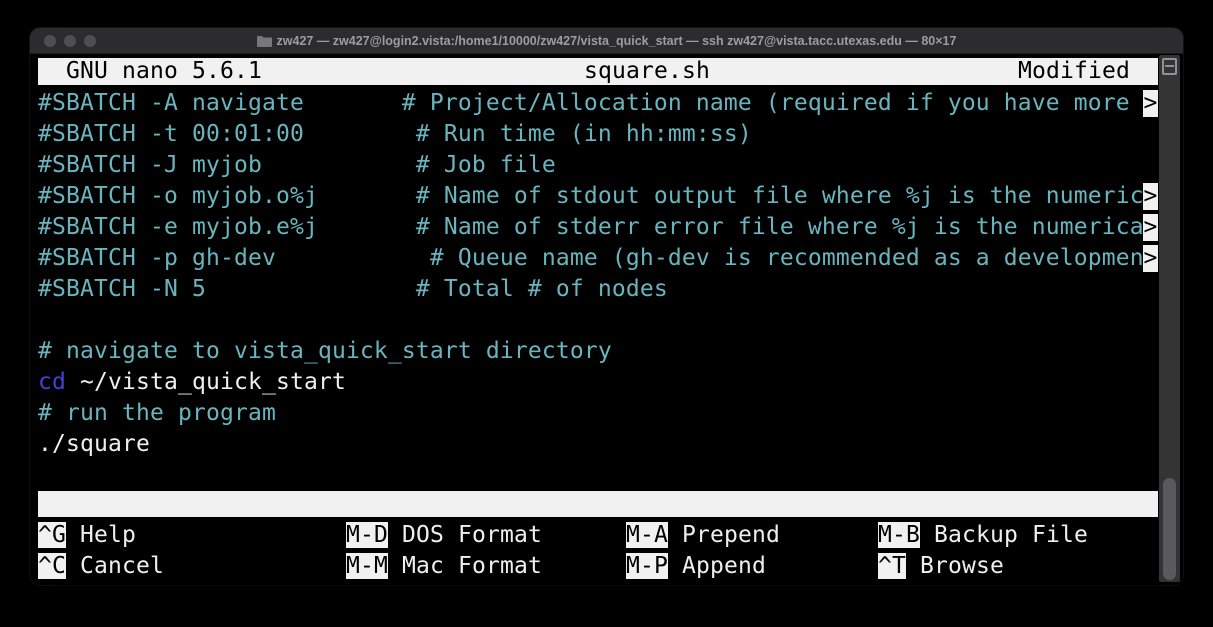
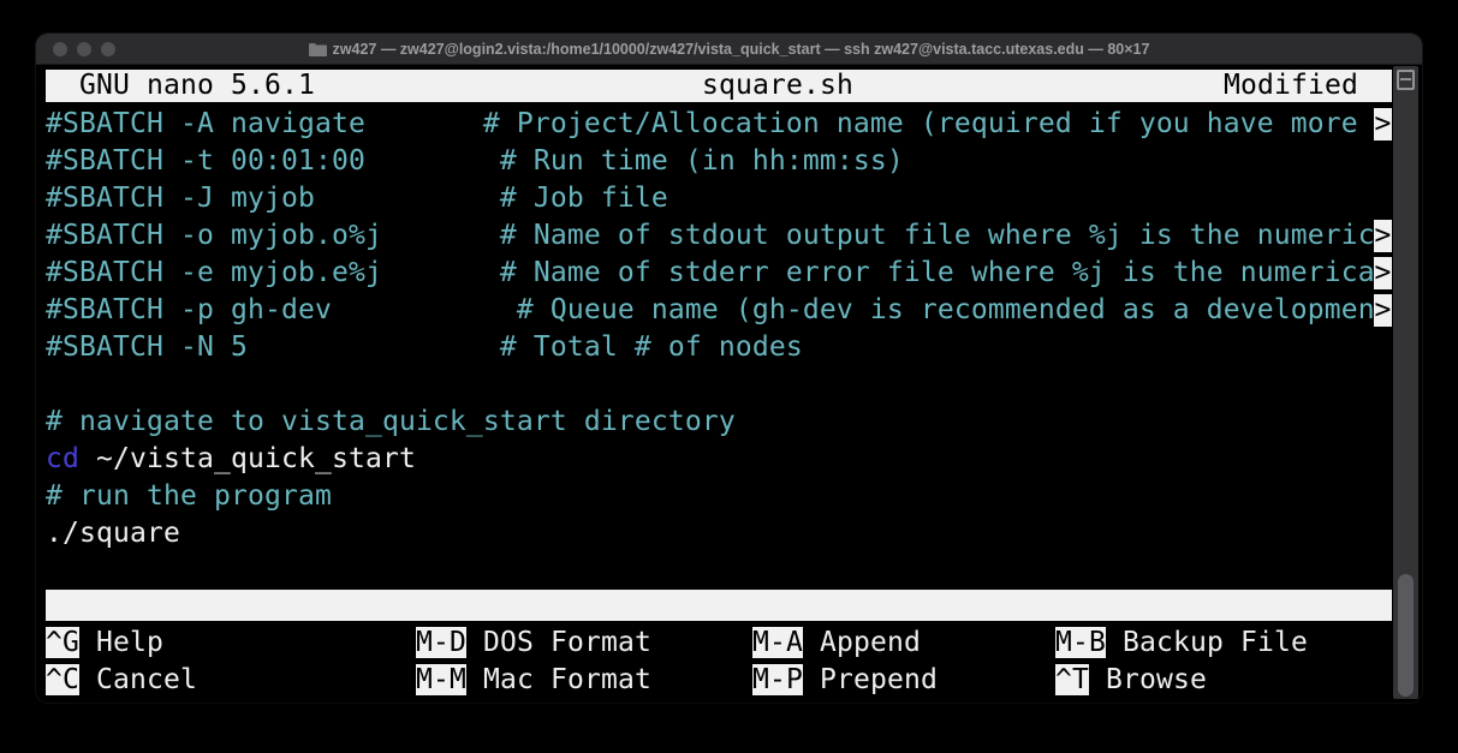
  zw427 — zw427@login2.vista:/home1/10000/zw427/vista_quick_start — ssh zw427@vista.tacc.utexas.edu — 80×17
  GNU nano 5.6.1
  square.sh
  Modified
  #SBATCH -A navigate # Project/Allocation name (required if you have more
  >
  #SBATCH -t 00:01:00 # Run time (in hh:mm:ss)
  #SBATCH -J myjob # Job file
  #SBATCH -o myjob.o%j # Name of stdout output file where %j is the numeric
  >
  #SBATCH -e myjob.e%j # Name of stderr error file where %j is the numerica
  >
  #SBATCH -p gh-dev # Queue name (gh-dev is recommended as a developmen
  >
  #SBATCH -N 5 # Total # of nodes
  # navigate to vista_quick_start directory
  cd ~/vista_quick_start
  # run the program
  ./square
  ^G Help
  M-D DOS Format
- M-A Prepend
+ M-A Append
  M-B Backup File
  ^C Cancel
  M-M Mac Format
- M-P Append
+ M-P Prepend
  ^T Browse
